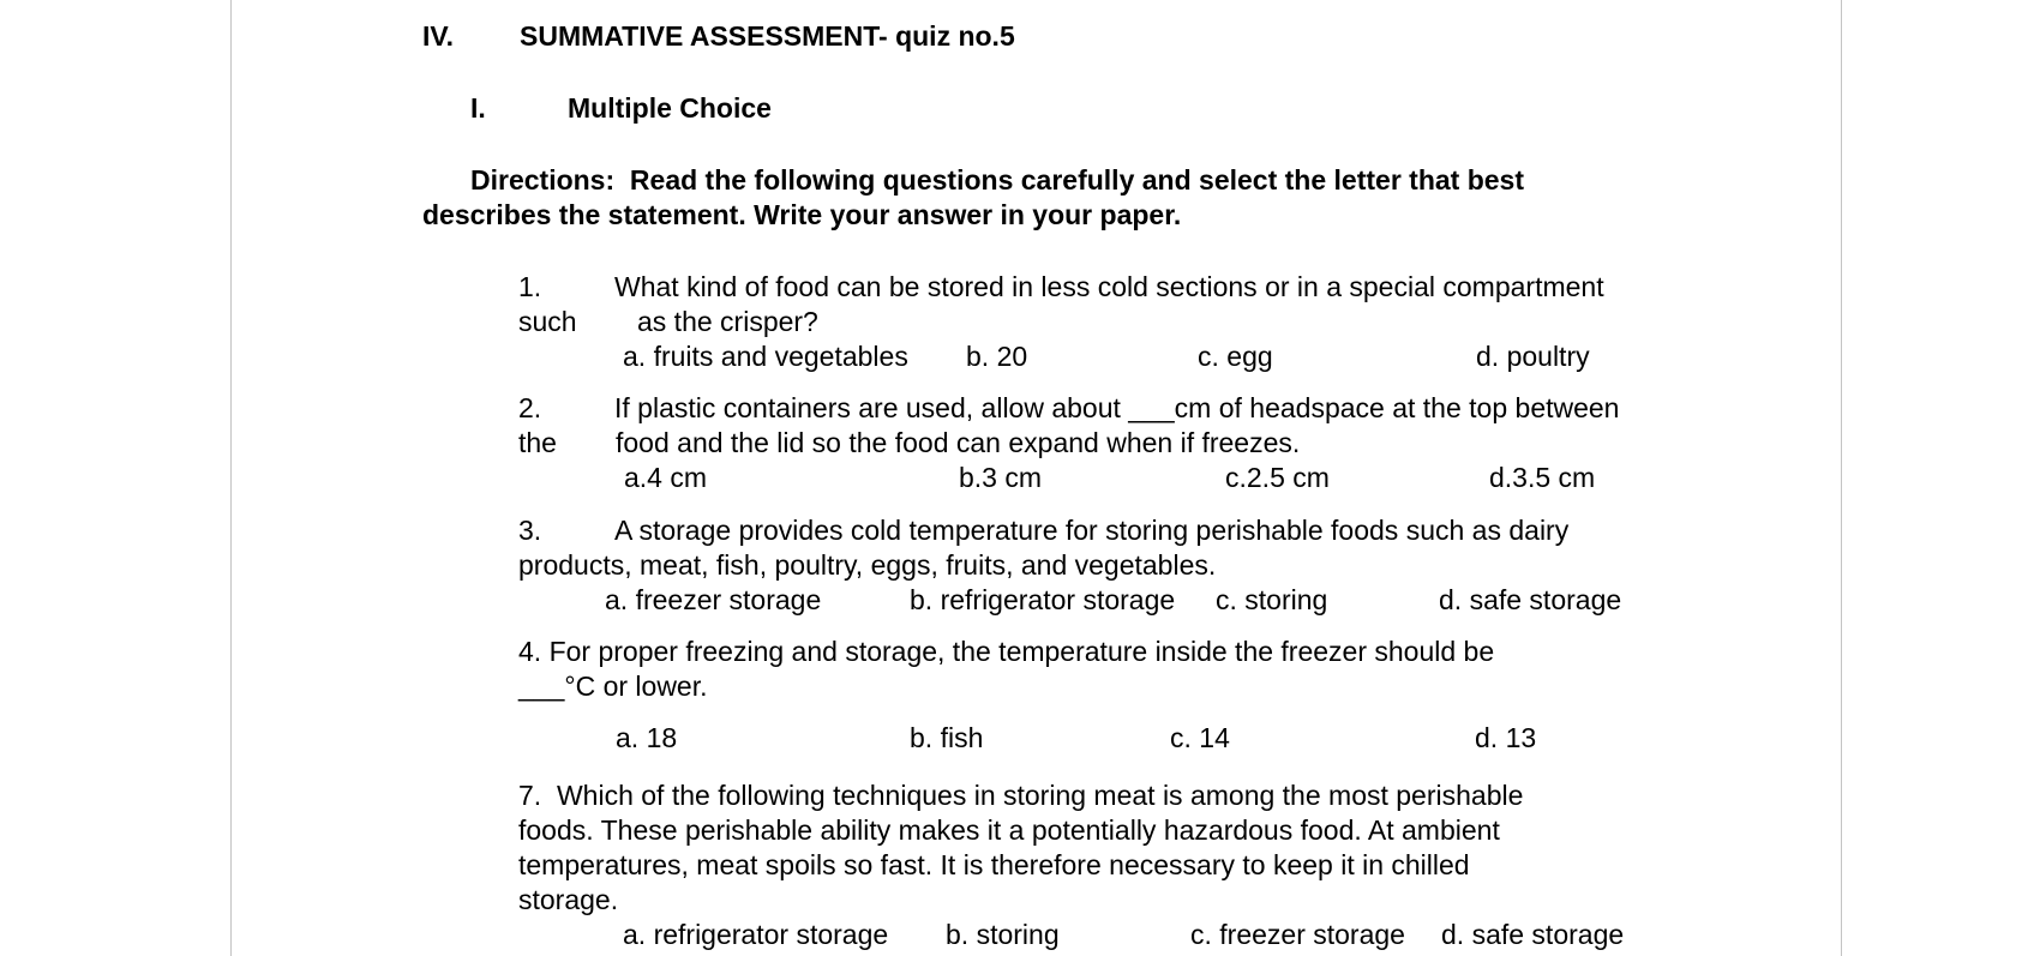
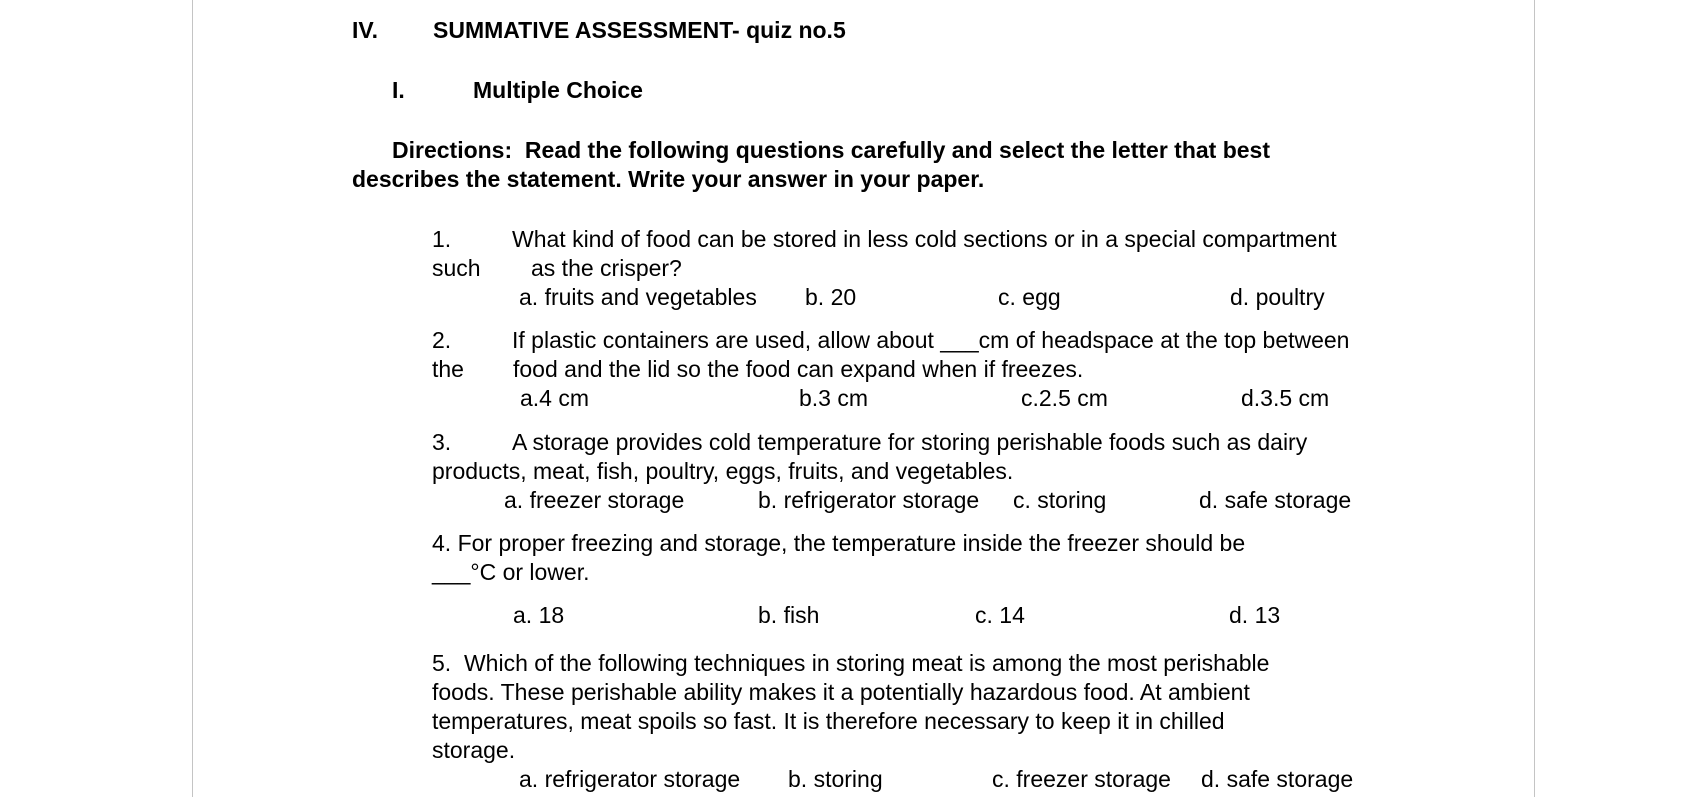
  IV.
  SUMMATIVE ASSESSMENT- quiz no.5
  I.
  Multiple Choice
  Directions: Read the following questions carefully and select the letter that best
  describes the statement. Write your answer in your paper.
  1.
  What kind of food can be stored in less cold sections or in a special compartment
  such
  as the crisper?
  a. fruits and vegetables
  b. 20
  c. egg
  d. poultry
  2.
  If plastic containers are used, allow about ___cm of headspace at the top between
  the
  food and the lid so the food can expand when if freezes.
  a.4 cm
  b.3 cm
  c.2.5 cm
  d.3.5 cm
  3.
  A storage provides cold temperature for storing perishable foods such as dairy
  products, meat, fish, poultry, eggs, fruits, and vegetables.
  a. freezer storage
  b. refrigerator storage
  c. storing
  d. safe storage
  4. For proper freezing and storage, the temperature inside the freezer should be
  ___°C or lower.
  a. 18
  b. fish
  c. 14
  d. 13
- 7. Which of the following techniques in storing meat is among the most perishable
+ 5. Which of the following techniques in storing meat is among the most perishable
  foods. These perishable ability makes it a potentially hazardous food. At ambient
  temperatures, meat spoils so fast. It is therefore necessary to keep it in chilled
  storage.
  a. refrigerator storage
  b. storing
  c. freezer storage
  d. safe storage
